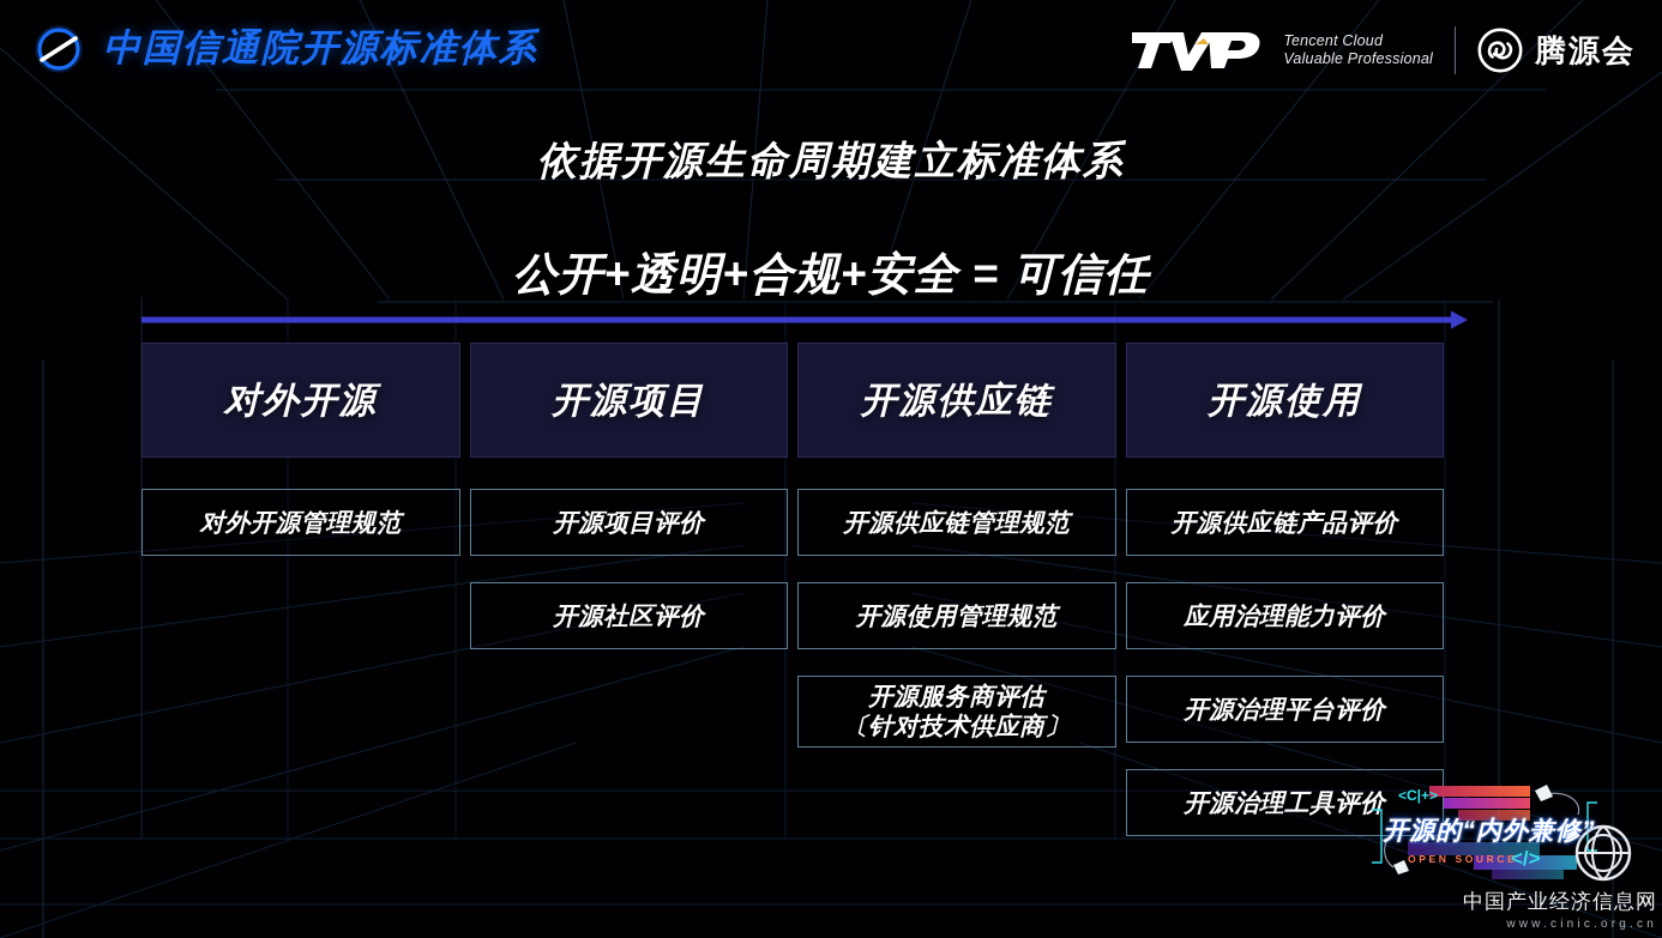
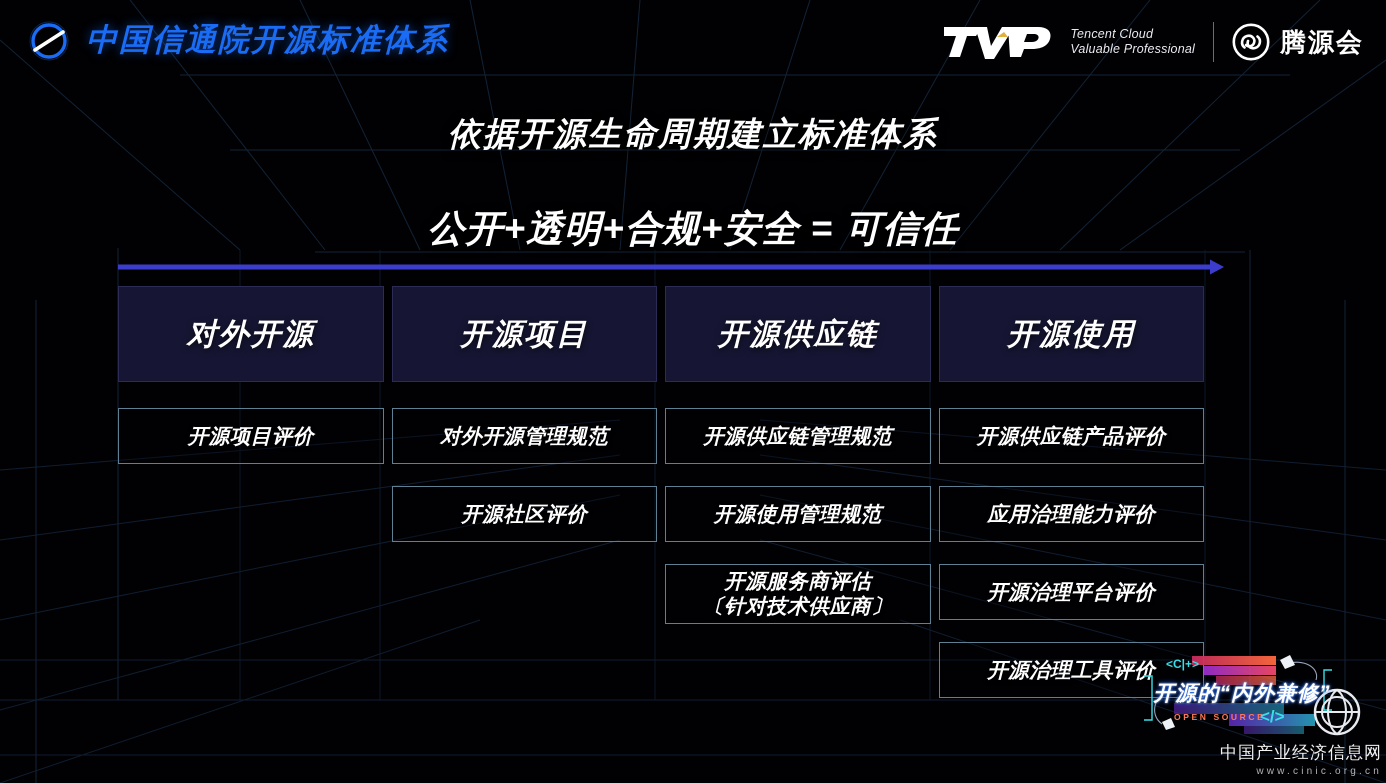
  中国信通院开源标准体系
  Tencent Cloud
  Valuable Professional
  腾源会
  依据开源生命周期建立标准体系
  公开+透明+合规+安全 = 可信任
  对外开源
- 对外开源管理规范
+ 开源项目评价
  开源项目
- 开源项目评价
+ 对外开源管理规范
  开源社区评价
  开源供应链
  开源供应链管理规范
  开源使用管理规范
  开源服务商评估
  〔针对技术供应商〕
  开源使用
  开源供应链产品评价
  应用治理能力评价
  开源治理平台评价
  开源治理工具评价
  <C|+>
  </>
  开源的“内外兼修”
  OPEN SOURCE
  中国产业经济信息网
  www.cinic.org.cn
